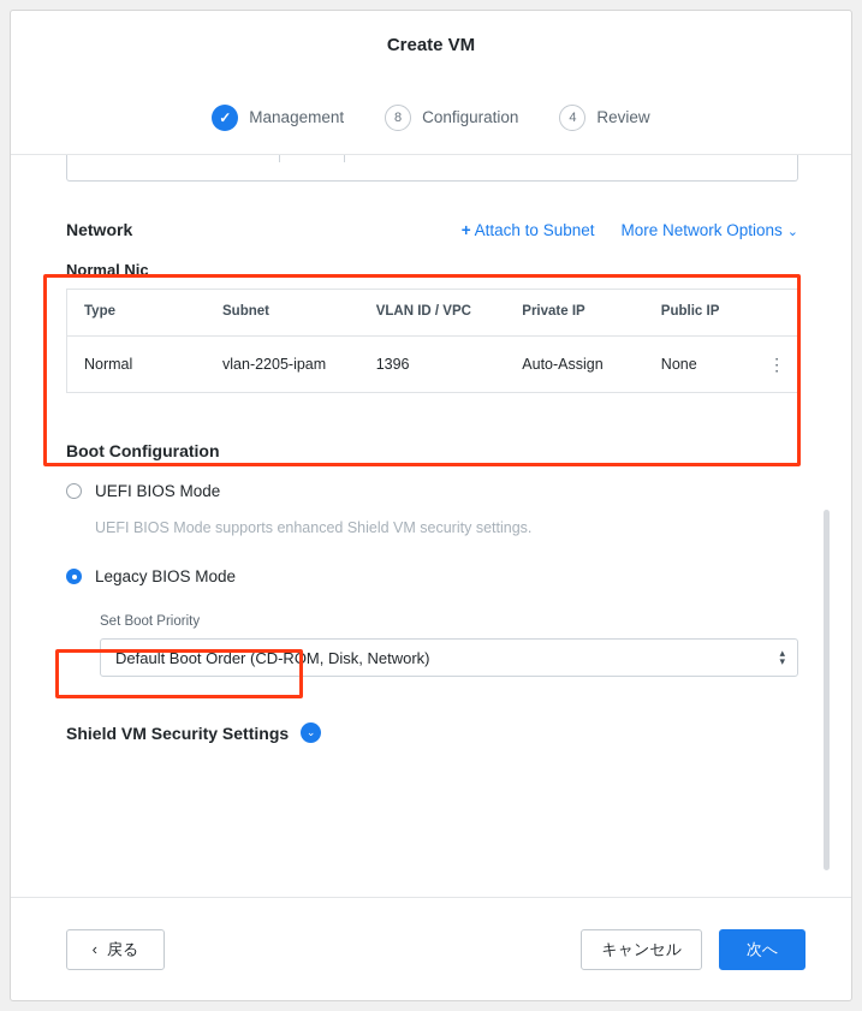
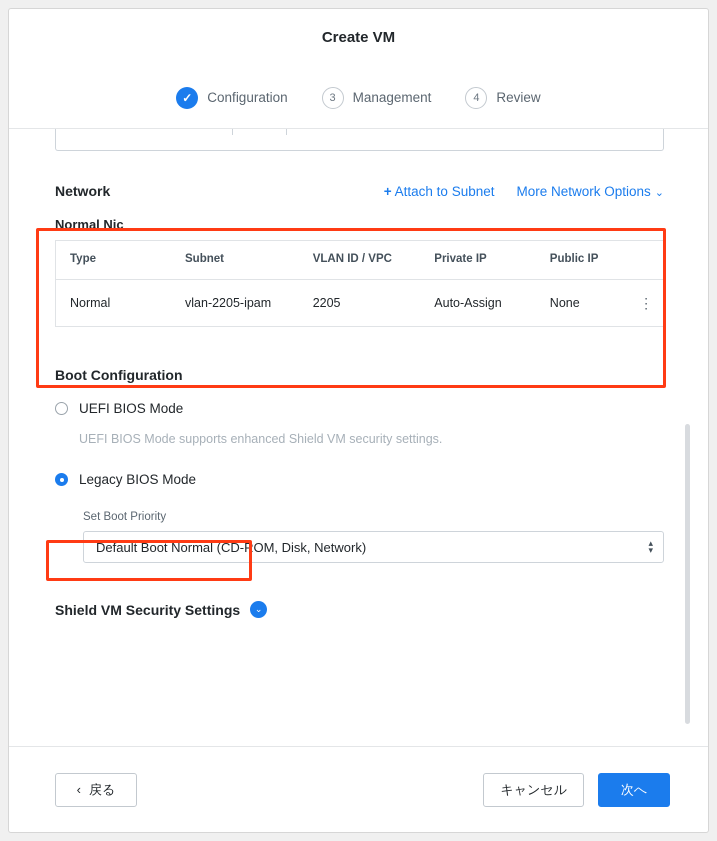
  Create VM
  ✓
- Management
+ Configuration
- 8
+ 3
- Configuration
+ Management
  4
  Review
  Network
  + Attach to Subnet
  More Network Options ⌄
  Normal Nic
  Type	Subnet	VLAN ID / VPC	Private IP	Public IP
- Normal	vlan-2205-ipam	1396	Auto-Assign	None	⋮
+ Normal	vlan-2205-ipam	2205	Auto-Assign	None	⋮
  Boot Configuration
  UEFI BIOS Mode
  UEFI BIOS Mode supports enhanced Shield VM security settings.
  Legacy BIOS Mode
  Set Boot Priority
- Default Boot Order (CD-ROM, Disk, Network)
+ Default Boot Normal (CD-ROM, Disk, Network)
  ▴
  ▾
  Shield VM Security Settings
  ⌄
  ‹
  戻る
  キャンセル
  次へ
